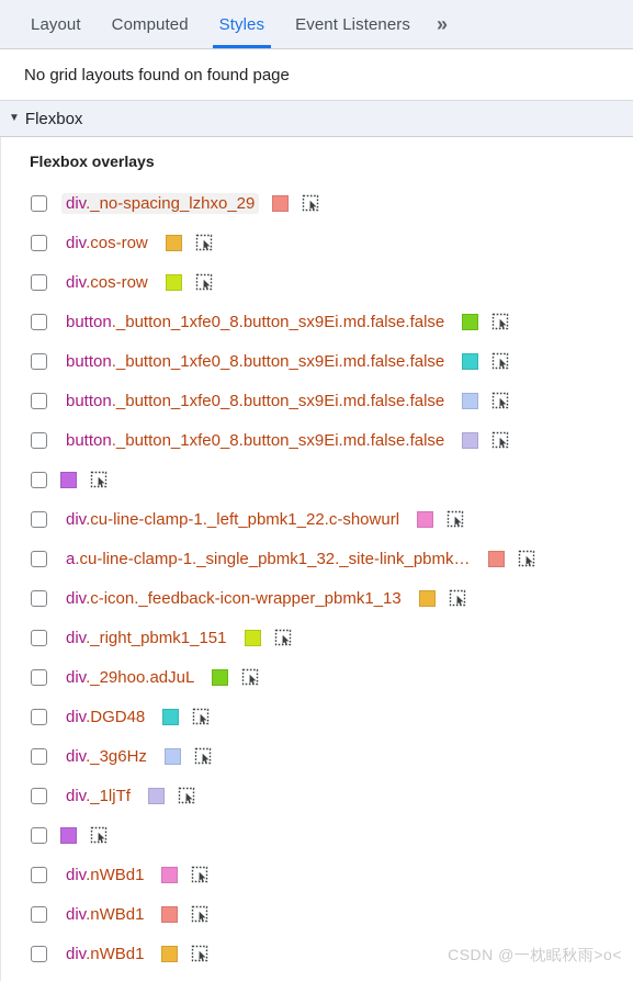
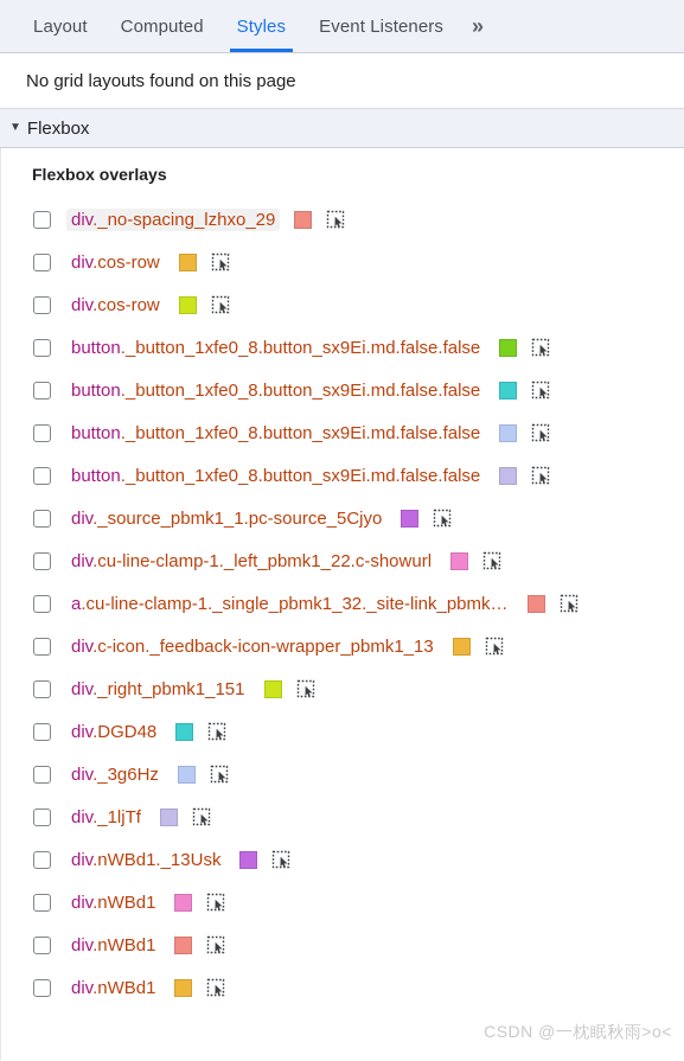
  Layout
  Computed
  Styles
  Event Listeners
  »
- No grid layouts found on found page
+ No grid layouts found on this page
  ▼
  Flexbox
  Flexbox overlays
  div._no-spacing_lzhxo_29
  div.cos-row
  div.cos-row
  button._button_1xfe0_8.button_sx9Ei.md.false.false
  button._button_1xfe0_8.button_sx9Ei.md.false.false
  button._button_1xfe0_8.button_sx9Ei.md.false.false
  button._button_1xfe0_8.button_sx9Ei.md.false.false
+ div._source_pbmk1_1.pc-source_5Cjyo
  div.cu-line-clamp-1._left_pbmk1_22.c-showurl
  a.cu-line-clamp-1._single_pbmk1_32._site-link_pbmk…
  div.c-icon._feedback-icon-wrapper_pbmk1_13
  div._right_pbmk1_151
- div._29hoo.adJuL
  div.DGD48
  div._3g6Hz
  div._1ljTf
+ div.nWBd1._13Usk
  div.nWBd1
  div.nWBd1
  div.nWBd1
  CSDN @一枕眠秋雨>o<
